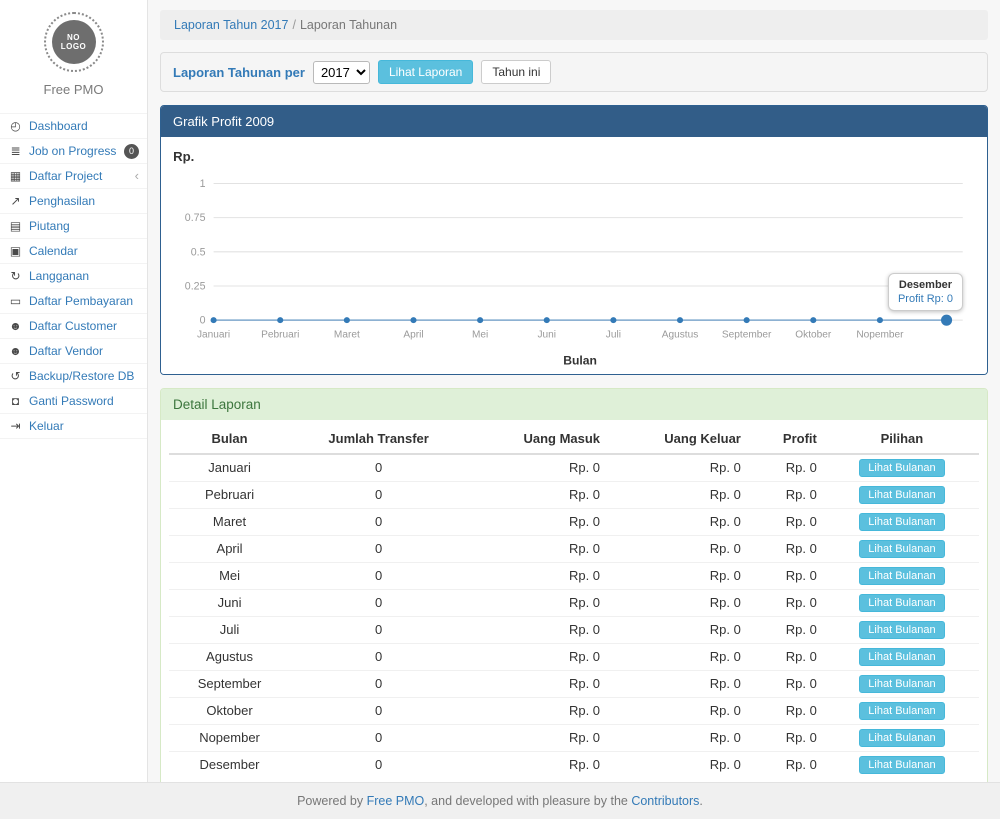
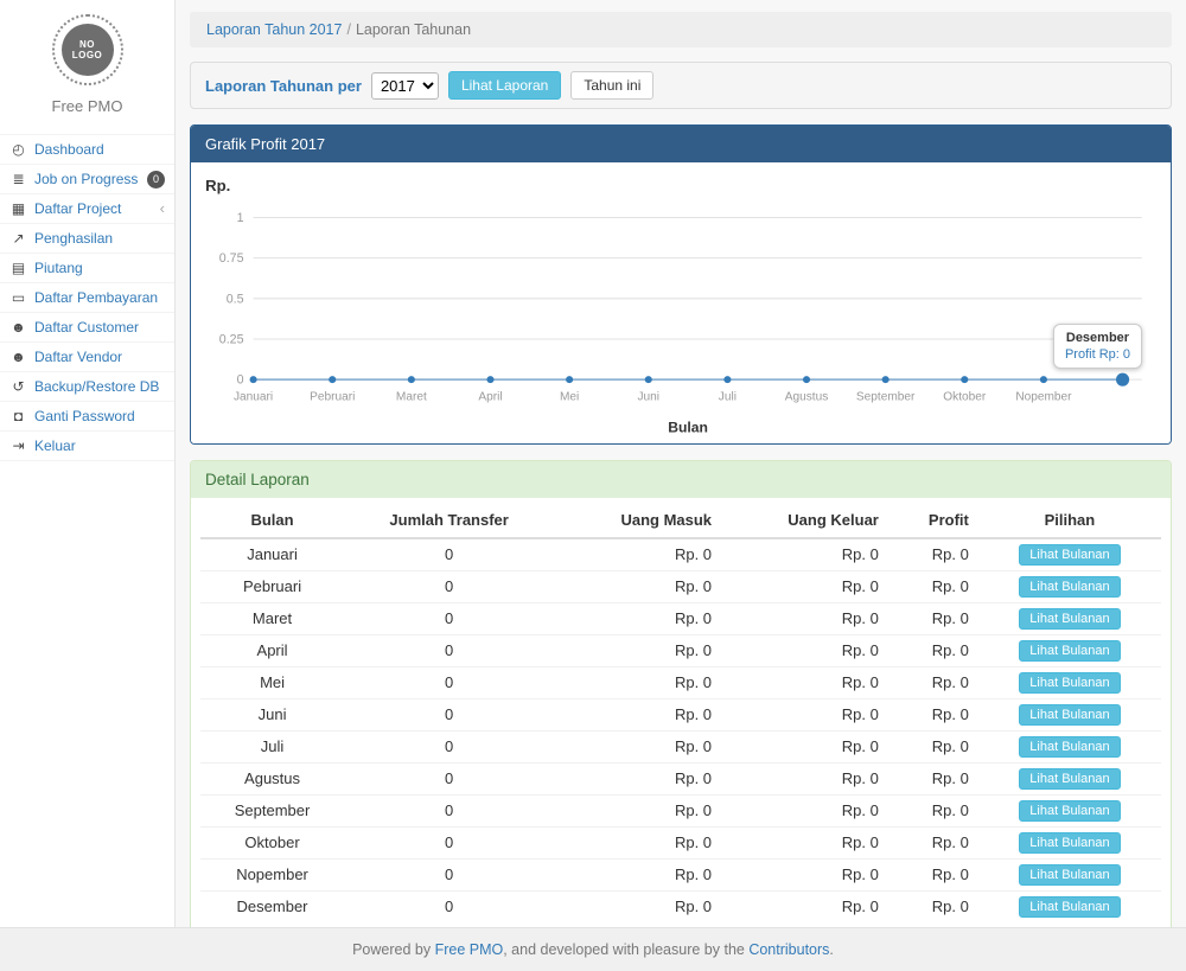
  NO
  LOGO
  Free PMO
  ◴
  Dashboard
  ≣
  Job on Progress
  0
  ▦
  Daftar Project
  ‹
  ↗
  Penghasilan
  ▤
  Piutang
- ▣
- Calendar
- ↻
- Langganan
  ▭
  Daftar Pembayaran
  ☻
  Daftar Customer
  ☻
  Daftar Vendor
  ↺
  Backup/Restore DB
  ◘
  Ganti Password
  ⇥
  Keluar
  Laporan Tahun 2017 / Laporan Tahunan
  Laporan Tahunan per
  2017
  Lihat Laporan
  Tahun ini
- Grafik Profit 2009
+ Grafik Profit 2017
  Rp.
  0
  0.25
  0.5
  0.75
  1
  Januari
  Pebruari
  Maret
  April
  Mei
  Juni
  Juli
  Agustus
  September
  Oktober
  Nopember
  Bulan
  Desember
  Profit Rp: 0
  Detail Laporan
  Bulan	Jumlah Transfer	Uang Masuk	Uang Keluar	Profit	Pilihan
  Januari	0	Rp. 0	Rp. 0	Rp. 0	Lihat Bulanan
  Pebruari	0	Rp. 0	Rp. 0	Rp. 0	Lihat Bulanan
  Maret	0	Rp. 0	Rp. 0	Rp. 0	Lihat Bulanan
  April	0	Rp. 0	Rp. 0	Rp. 0	Lihat Bulanan
  Mei	0	Rp. 0	Rp. 0	Rp. 0	Lihat Bulanan
  Juni	0	Rp. 0	Rp. 0	Rp. 0	Lihat Bulanan
  Juli	0	Rp. 0	Rp. 0	Rp. 0	Lihat Bulanan
  Agustus	0	Rp. 0	Rp. 0	Rp. 0	Lihat Bulanan
  September	0	Rp. 0	Rp. 0	Rp. 0	Lihat Bulanan
  Oktober	0	Rp. 0	Rp. 0	Rp. 0	Lihat Bulanan
  Nopember	0	Rp. 0	Rp. 0	Rp. 0	Lihat Bulanan
  Desember	0	Rp. 0	Rp. 0	Rp. 0	Lihat Bulanan
  Powered by Free PMO, and developed with pleasure by the Contributors.
